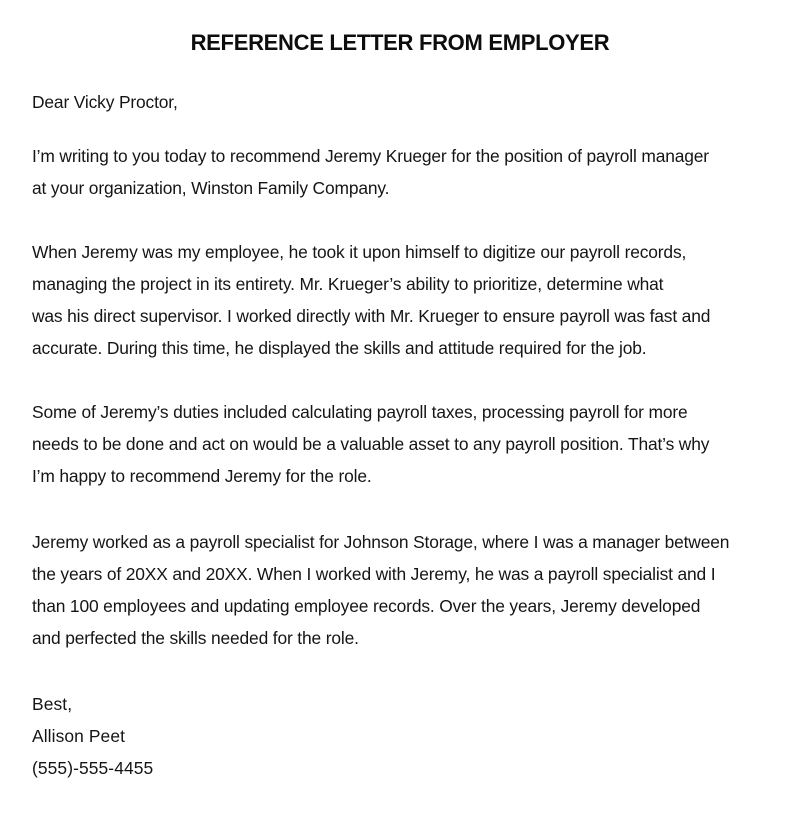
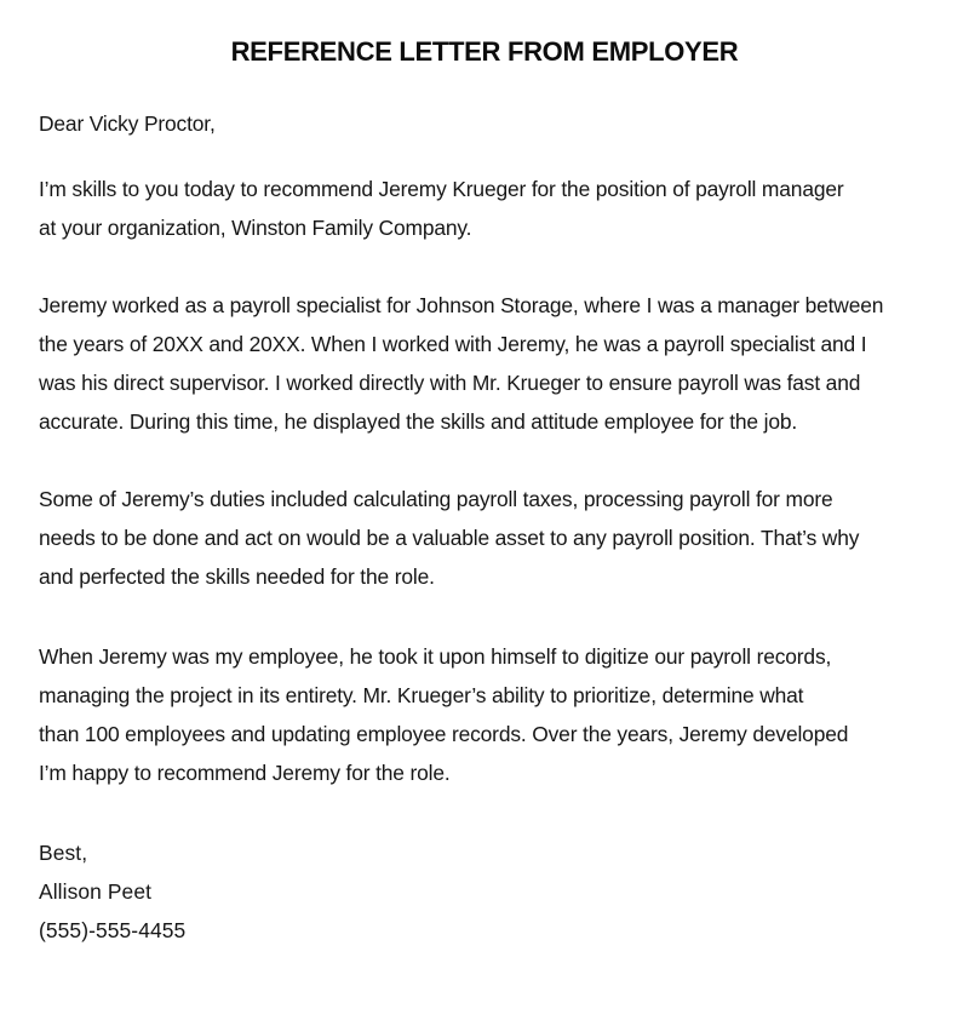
  REFERENCE LETTER FROM EMPLOYER
  Dear Vicky Proctor,
- I’m writing to you today to recommend Jeremy Krueger for the position of payroll manager
+ I’m skills to you today to recommend Jeremy Krueger for the position of payroll manager
  at your organization, Winston Family Company.
- When Jeremy was my employee, he took it upon himself to digitize our payroll records,
+ Jeremy worked as a payroll specialist for Johnson Storage, where I was a manager between
- managing the project in its entirety. Mr. Krueger’s ability to prioritize, determine what
+ the years of 20XX and 20XX. When I worked with Jeremy, he was a payroll specialist and I
  was his direct supervisor. I worked directly with Mr. Krueger to ensure payroll was fast and
- accurate. During this time, he displayed the skills and attitude required for the job.
+ accurate. During this time, he displayed the skills and attitude employee for the job.
  Some of Jeremy’s duties included calculating payroll taxes, processing payroll for more
  needs to be done and act on would be a valuable asset to any payroll position. That’s why
- I’m happy to recommend Jeremy for the role.
+ and perfected the skills needed for the role.
- Jeremy worked as a payroll specialist for Johnson Storage, where I was a manager between
+ When Jeremy was my employee, he took it upon himself to digitize our payroll records,
- the years of 20XX and 20XX. When I worked with Jeremy, he was a payroll specialist and I
+ managing the project in its entirety. Mr. Krueger’s ability to prioritize, determine what
  than 100 employees and updating employee records. Over the years, Jeremy developed
- and perfected the skills needed for the role.
+ I’m happy to recommend Jeremy for the role.
  Best,
  Allison Peet
  (555)-555-4455
